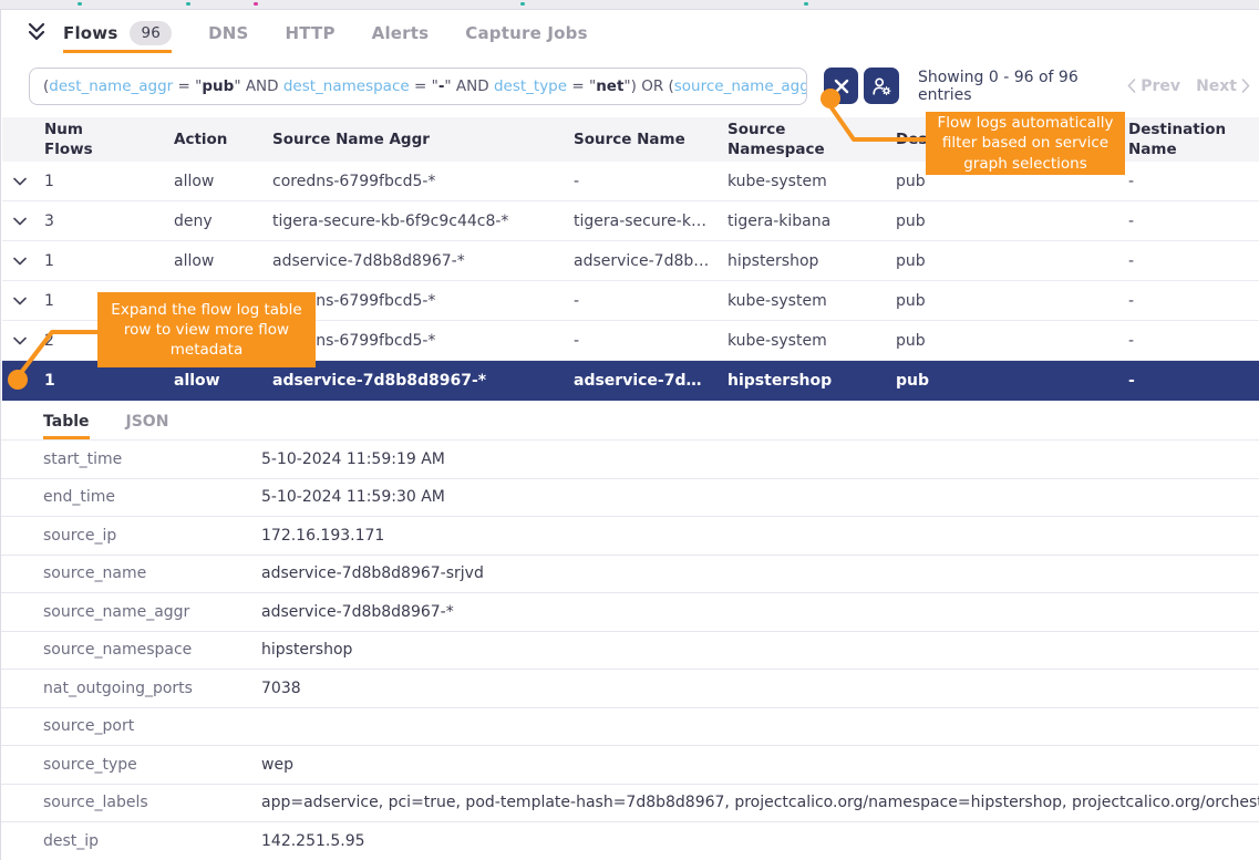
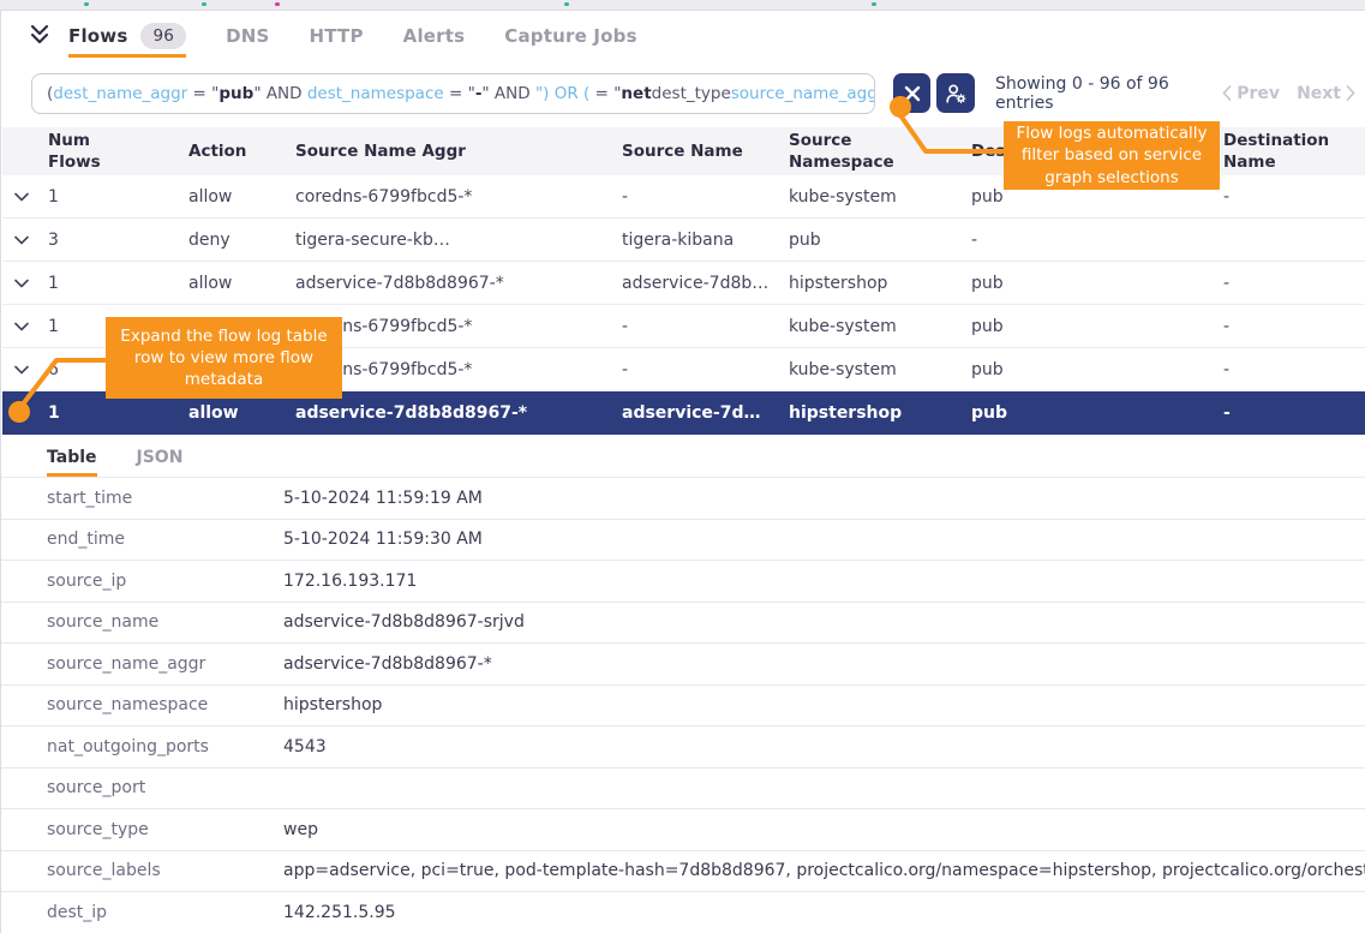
  Flows
  96
  DNS
  HTTP
  Alerts
  Capture Jobs
  (
  dest_name_aggr
  =
  "
  pub
  " AND
  dest_namespace
  =
  "
  -
  " AND
- dest_type
+ ") OR (
  =
  "
  net
- ") OR (
+ dest_type
  source_name_agg
  Showing 0 - 96 of 96 entries
  Prev
  Next
  Num Flows
  Action
  Source Name Aggr
  Source Name
  Source Namespace
  Destination Name
  1
  allow
  coredns-6799fbcd5-*
  -
  kube-system
  pub
  -
  3
  deny
- tigera-secure-kb-6f9c9c44c8-*
  tigera-secure-kb…
  tigera-kibana
  pub
  -
  1
  allow
  adservice-7d8b8d8967-*
  adservice-7d8b8…
  hipstershop
  pub
  -
  1
  ns-6799fbcd5-*
  -
  kube-system
  pub
  -
- 2
+ 6
  ns-6799fbcd5-*
  -
  kube-system
  pub
  -
  1
  allow
  adservice-7d8b8d8967-*
  adservice-7d8b8…
  hipstershop
  pub
  -
  Table
  JSON
  start_time
  5-10-2024 11:59:19 AM
  end_time
  5-10-2024 11:59:30 AM
  source_ip
  172.16.193.171
  source_name
  adservice-7d8b8d8967-srjvd
  source_name_aggr
  adservice-7d8b8d8967-*
  source_namespace
  hipstershop
  nat_outgoing_ports
- 7038
+ 4543
  source_port
  source_type
  wep
  source_labels
  app=adservice, pci=true, pod-template-hash=7d8b8d8967, projectcalico.org/namespace=hipstershop, projectcalico.org/orches
  dest_ip
  142.251.5.95
  Flow logs automatically filter based on service graph selections
  Expand the flow log table row to view more flow metadata
